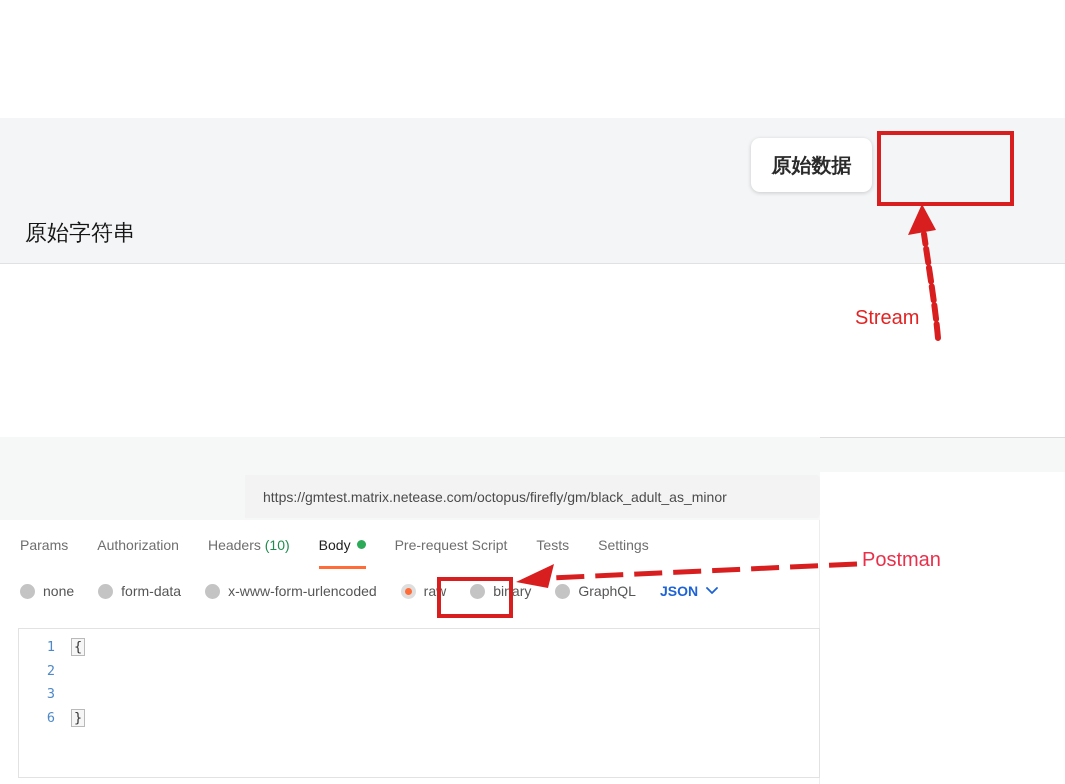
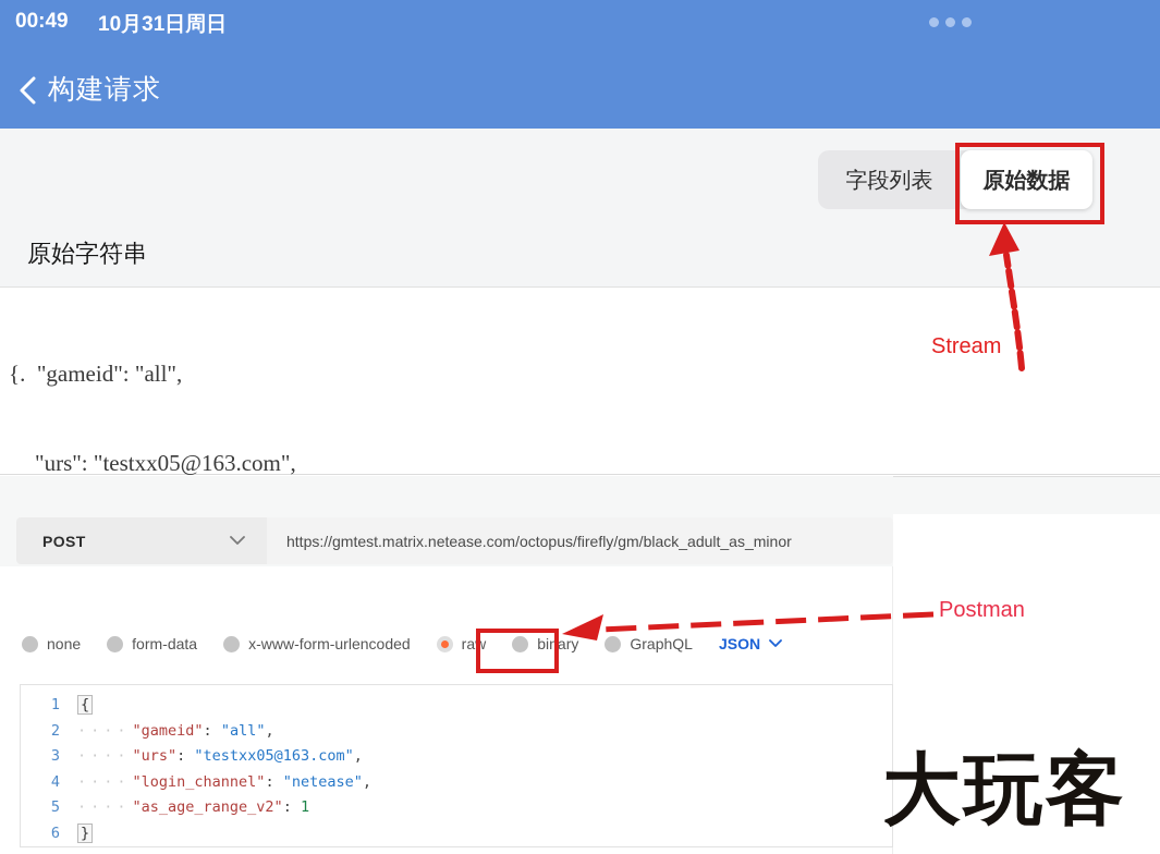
+ 00:49
+ 10月31日周日
+ 构建请求
+ 字段列表
  原始数据
  原始字符串
+ {. "gameid": "all",
+ "urs": "testxx05@163.com",
+ POST
  https://gmtest.matrix.netease.com/octopus/firefly/gm/black_adult_as_minor
- Params
- Authorization
- Headers (10)
- Body
- Pre-request Script
- Tests
- Settings
  none
  form-data
  x-www-form-urlencoded
  raw
  binary
  GraphQL
  JSON
  1
  {
  2
+ ···· "gameid": "all",
  3
+ ···· "urs": "testxx05@163.com",
+ 4
+ ···· "login_channel": "netease",
+ 5
+ ···· "as_age_range_v2": 1
  6
  }
  Stream
  Postman
+ 大玩客
